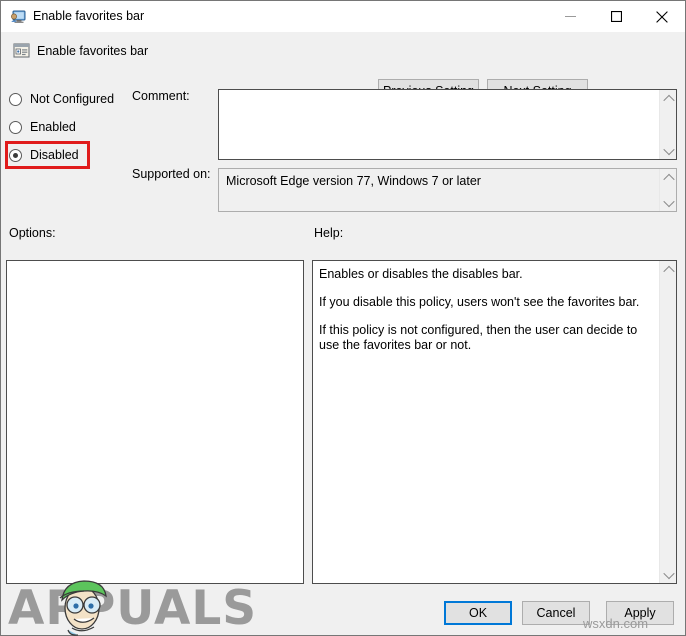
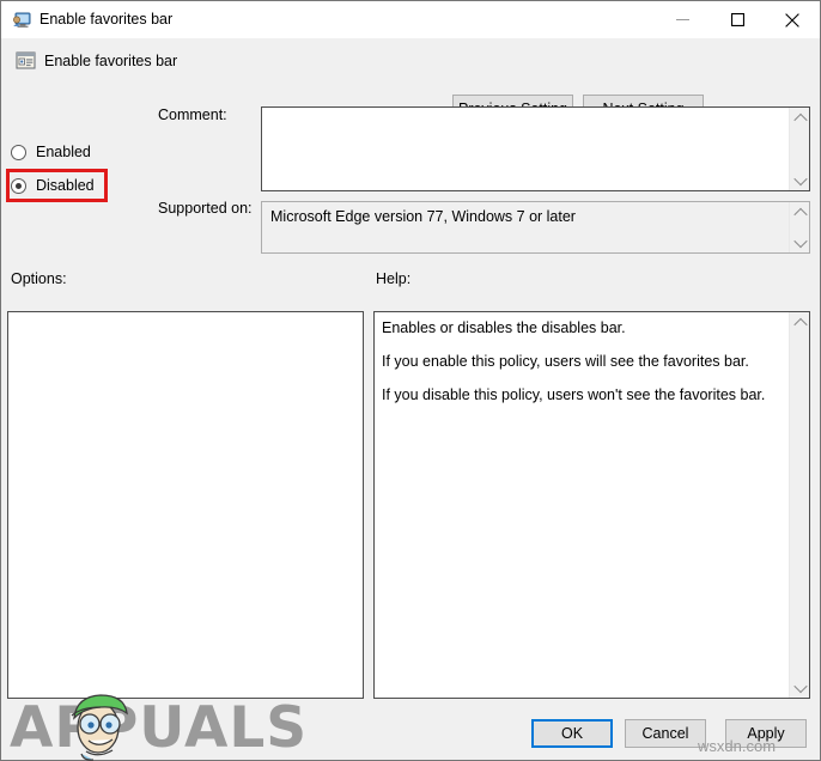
  Enable favorites bar
  Enable favorites bar
- Not Configured
  Enabled
  Disabled
  Comment:
  Supported on:
  Microsoft Edge version 77, Windows 7 or later
  Options:
  Help:
  Enables or disables the disables bar.
+ If you enable this policy, users will see the favorites bar.
  If you disable this policy, users won't see the favorites bar.
- If this policy is not configured, then the user can decide to use the favorites bar or not.
  OK
  Cancel
  Apply
  APUALS
  wsxdn.com
